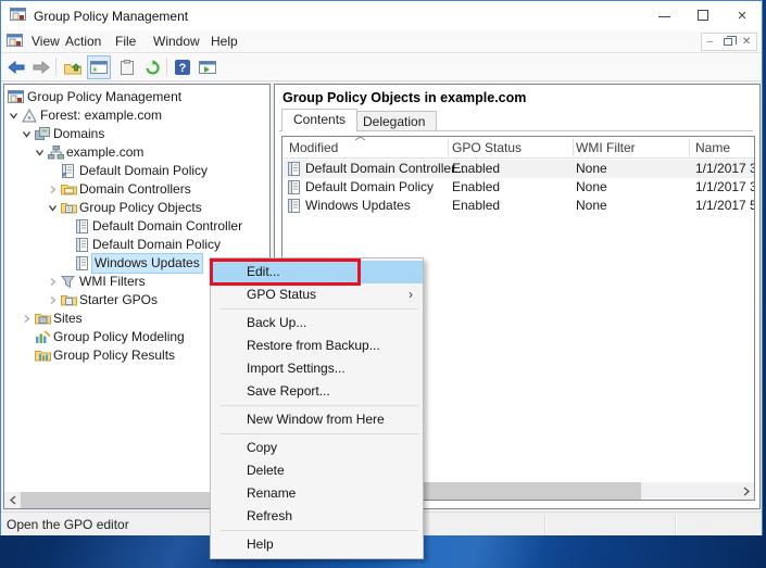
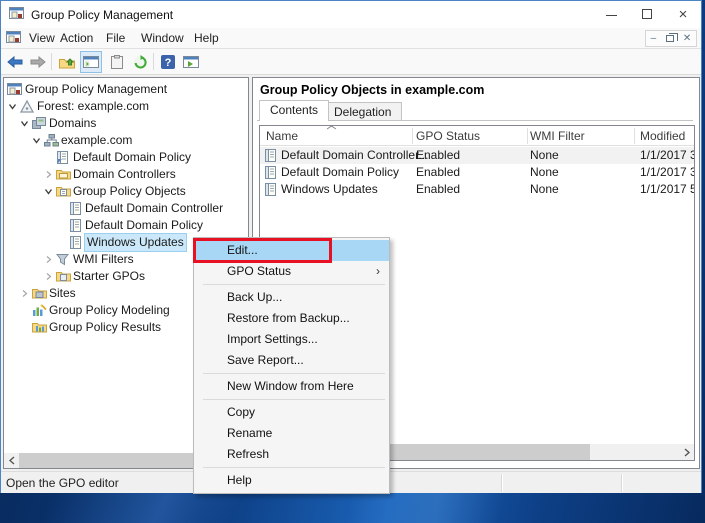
  Group Policy Management
  ×
  View
  Action
  File
  Window
  Help
  –
  ✕
  ?
  Group Policy Management
  Forest: example.com
  Domains
  example.com
  Default Domain Policy
  Domain Controllers
  Group Policy Objects
  Default Domain Controller
  Default Domain Policy
  Windows Updates
  WMI Filters
  Starter GPOs
  Sites
  Group Policy Modeling
  Group Policy Results
  Group Policy Objects in example.com
  Contents
  Delegation
- Modified
+ Name
  GPO Status
  WMI Filter
- Name
+ Modified
  Default Domain Controller...
  Enabled
  None
  1/1/2017 3
  Default Domain Policy
  Enabled
  None
  1/1/2017 3
  Windows Updates
  Enabled
  None
  1/1/2017 5
  Open the GPO editor
  Edit...
  GPO Status
  ›
  Back Up...
  Restore from Backup...
  Import Settings...
  Save Report...
  New Window from Here
  Copy
- Delete
  Rename
  Refresh
  Help
